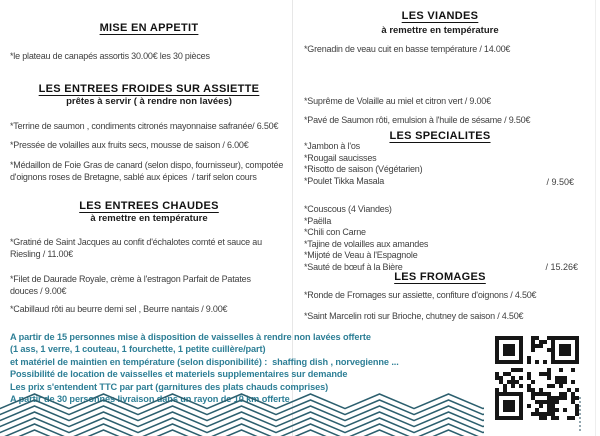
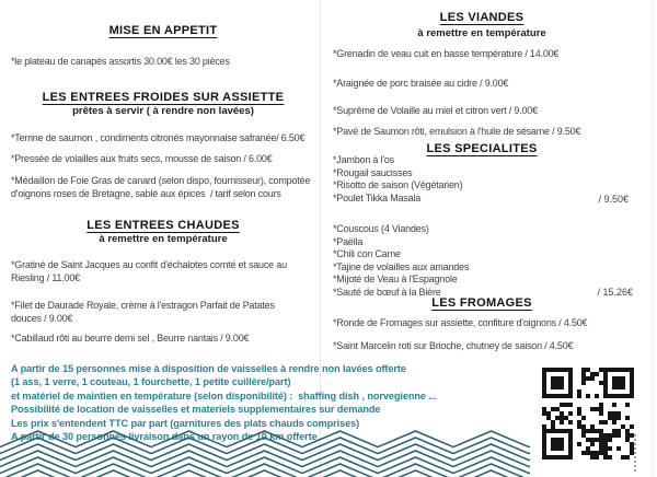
  MISE EN APPETIT
  *le plateau de canapés assortis 30.00€ les 30 pièces
  LES ENTREES FROIDES SUR ASSIETTE
  prêtes à servir ( à rendre non lavées)
  *Terrine de saumon , condiments citronés mayonnaise safranée/ 6.50€
  *Pressée de volailles aux fruits secs, mousse de saison / 6.00€
  *Médaillon de Foie Gras de canard (selon dispo, fournisseur), compotée
  d'oignons roses de Bretagne, sablé aux épices / tarif selon cours
  LES ENTREES CHAUDES
  à remettre en température
  *Gratiné de Saint Jacques au confit d'échalotes comté et sauce au
  Riesling / 11.00€
  *Filet de Daurade Royale, crème à l'estragon Parfait de Patates
  douces / 9.00€
  *Cabillaud rôti au beurre demi sel , Beurre nantais / 9.00€
  A partir de 15 personnes mise à disposition de vaisselles à rendre non lavées offerte
  (1 ass, 1 verre, 1 couteau, 1 fourchette, 1 petite cuillère/part)
  et matériel de maintien en température (selon disponibilité) : shaffing dish , norvegienne ...
  Possibilité de location de vaisselles et materiels supplementaires sur demande
  Les prix s'entendent TTC par part (garnitures des plats chauds comprises)
  LES VIANDES
  à remettre en température
  *Grenadin de veau cuit en basse température / 14.00€
+ *Araignée de porc braisée au cidre / 9.00€
  *Suprême de Volaille au miel et citron vert / 9.00€
  *Pavé de Saumon rôti, emulsion à l'huile de sésame / 9.50€
  LES SPECIALITES
  *Jambon à l'os
  *Rougail saucisses
  *Risotto de saison (Végétarien)
  *Poulet Tikka Masala
  / 9.50€
  *Couscous (4 Viandes)
  *Paëlla
  *Chili con Carne
  *Tajine de volailles aux amandes
  *Mijoté de Veau à l'Espagnole
  *Sauté de bœuf à la Bière
  / 15.26€
  LES FROMAGES
  *Ronde de Fromages sur assiette, confiture d'oignons / 4.50€
  *Saint Marcelin roti sur Brioche, chutney de saison / 4.50€
